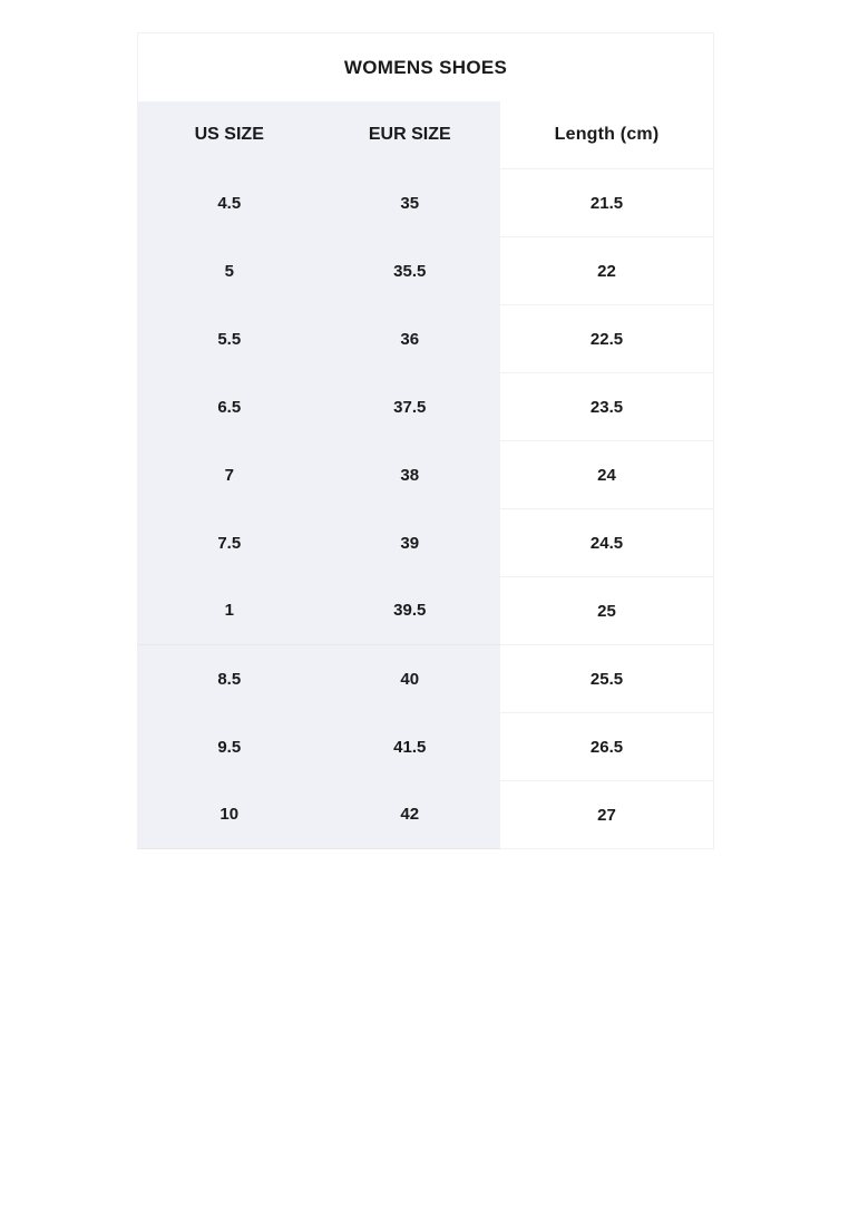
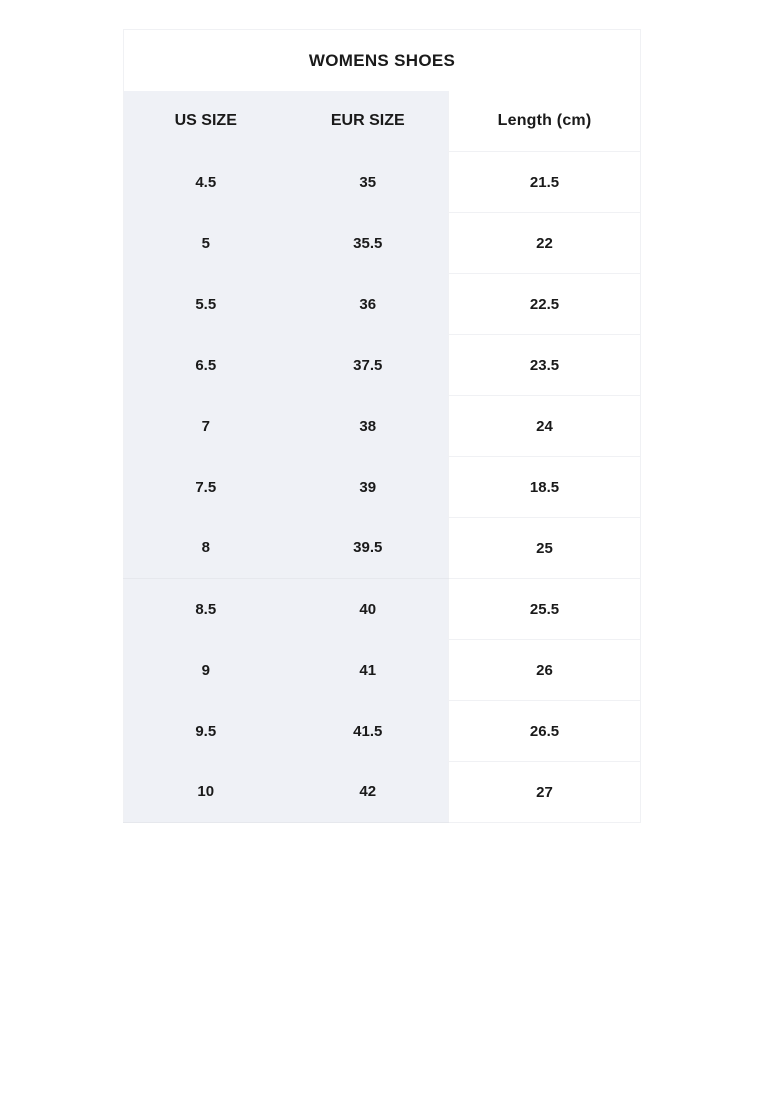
  WOMENS SHOES
  US SIZE	EUR SIZE	Length (cm)
  4.5	35	21.5
  5	35.5	22
  5.5	36	22.5
  6.5	37.5	23.5
  7	38	24
- 7.5	39	24.5
+ 7.5	39	18.5
- 1	39.5	25
+ 8	39.5	25
  8.5	40	25.5
+ 9	41	26
  9.5	41.5	26.5
  10	42	27
